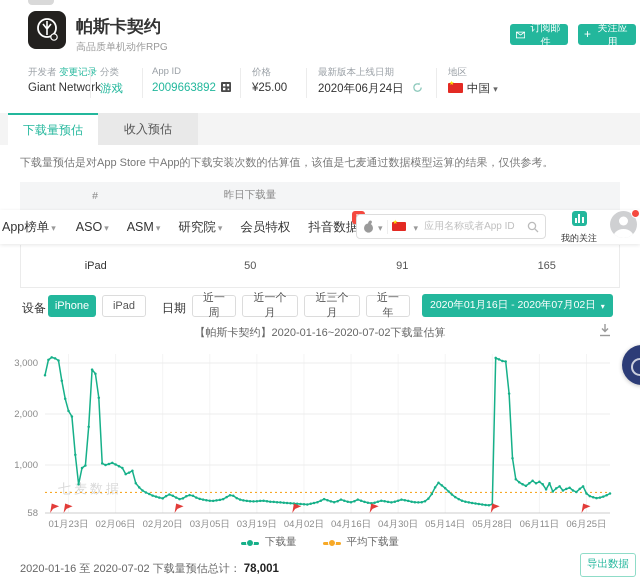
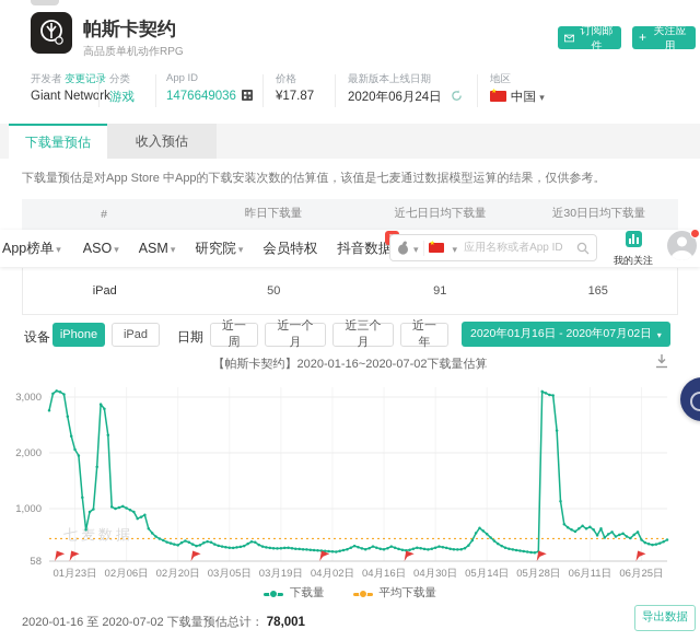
  帕斯卡契约
  高品质单机动作RPG
  订阅邮件
  关注应用
  开发者 变更记录
  Giant Network
  分类
  游戏
  App ID
- 2009663892
+ 1476649036
  价格
- ¥25.00
+ ¥17.87
  最新版本上线日期
  2020年06月24日
  地区
  中国
  下载量预估
  收入预估
  下载量预估是对App Store 中App的下载安装次数的估算值，该值是七麦通过数据模型运算的结果，仅供参考。
  #
  昨日下载量
+ 近七日日均下载量
+ 近30日日均下载量
  iPad
  50
  91
  165
  App榜单
  ASO
  ASM
  研究院
  会员特权
  抖音数据
  应用名称或者App ID
  我的关注
  设备
  iPhone
  iPad
  日期
  近一周
  近一个月
  近三个月
  近一年
  2020年01月16日 - 2020年07月02日
  【帕斯卡契约】2020-01-16~2020-07-02下载量估算
  七麦数据
  01月23日
  02月06日
  02月20日
  03月05日
  03月19日
  04月02日
  04月16日
  04月30日
  05月14日
  05月28日
  06月11日
  06月25日
  58
  1,000
  2,000
  3,000
  下载量
  平均下载量
  2020-01-16 至 2020-07-02 下载量预估总计： 78,001
  导出数据
